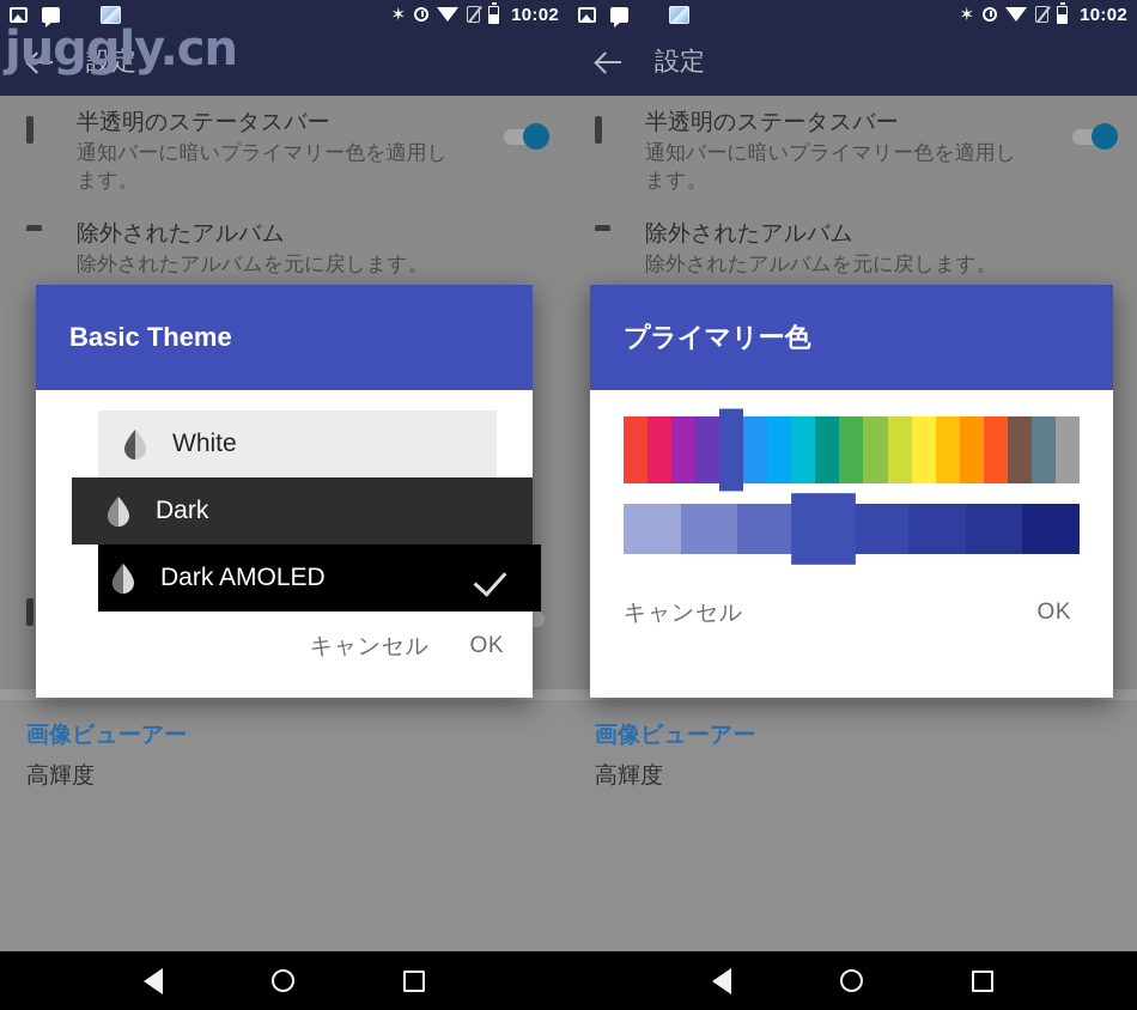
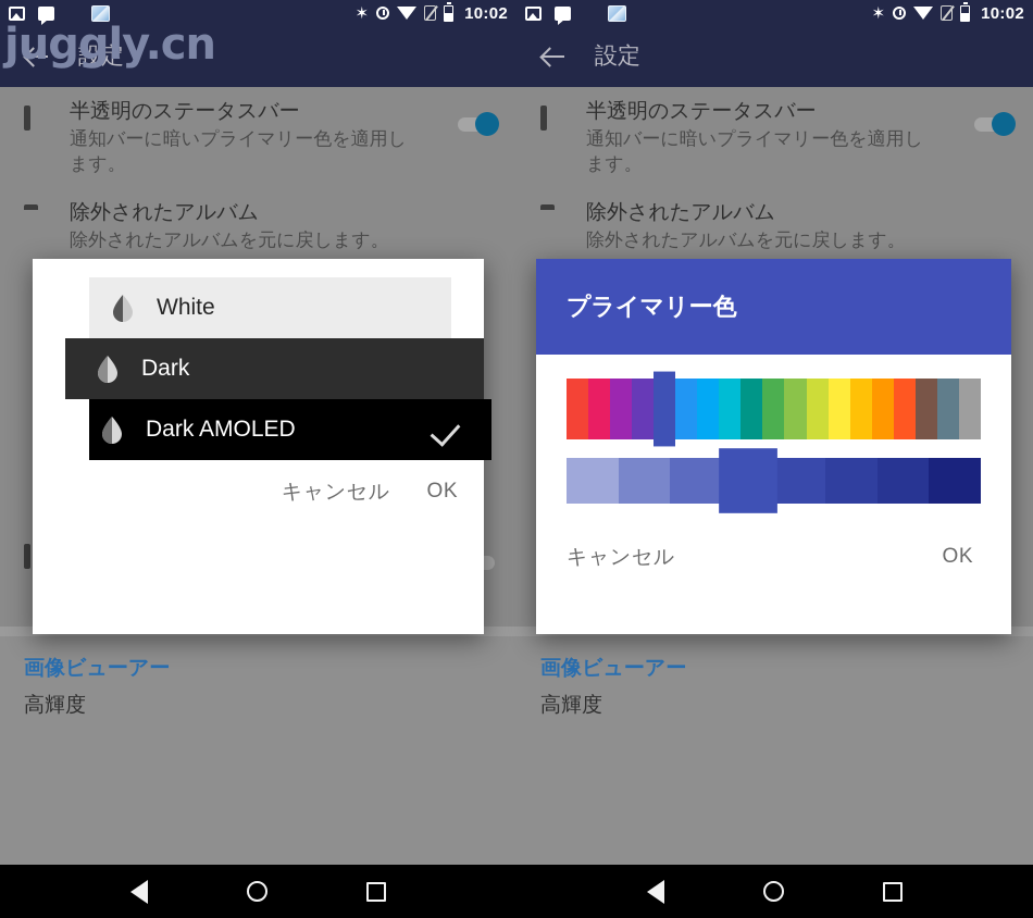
  ✶
  10:02
  設定
  半透明のステータスバー
  通知バーに暗いプライマリー色を適用します。
  除外されたアルバム
  除外されたアルバムを元に戻します。
  画像ビューアー
  高輝度
  ✶
  10:02
  設定
  半透明のステータスバー
  通知バーに暗いプライマリー色を適用します。
  除外されたアルバム
  除外されたアルバムを元に戻します。
  画像ビューアー
  高輝度
  juggly.cn
- Basic Theme
  White
  Dark
  Dark AMOLED
  キャンセル
  OK
  プライマリー色
  キャンセル
  OK
